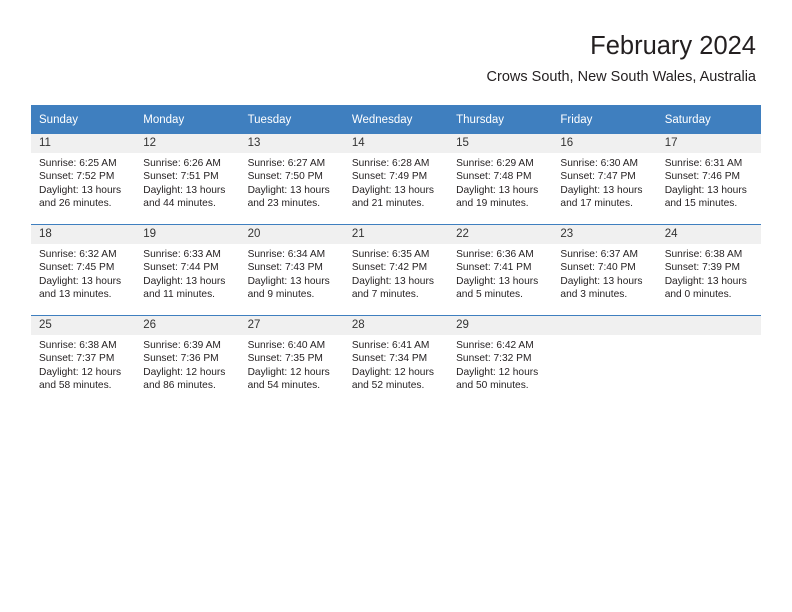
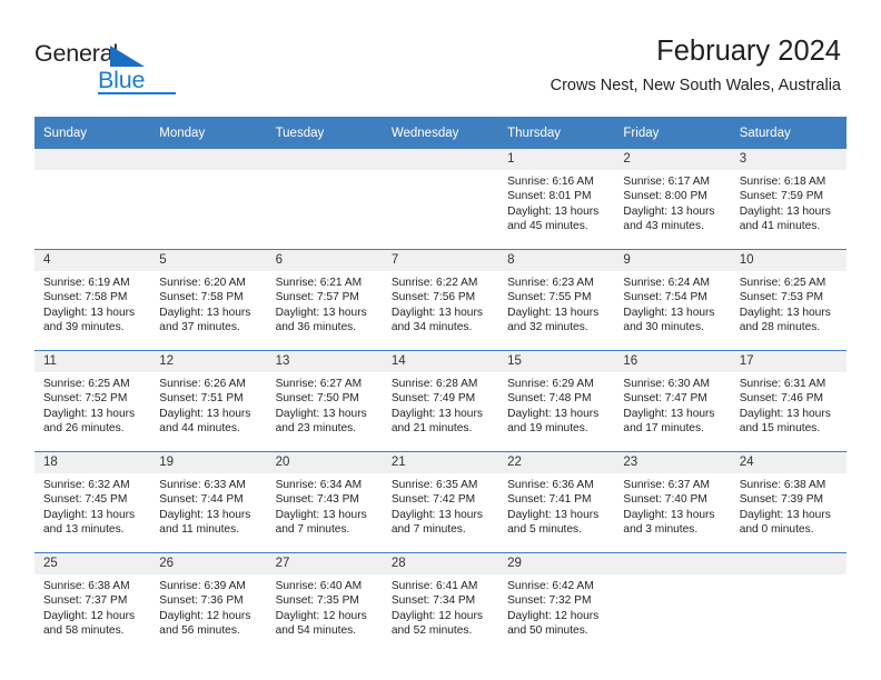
+ General
+ Blue
  February 2024
- Crows South, New South Wales, Australia
+ Crows Nest, New South Wales, Australia
  Sunday	Monday	Tuesday	Wednesday	Thursday	Friday	Saturday
+ 				1Sunrise: 6:16 AMSunset: 8:01 PMDaylight: 13 hoursand 45 minutes.	2Sunrise: 6:17 AMSunset: 8:00 PMDaylight: 13 hoursand 43 minutes.	3Sunrise: 6:18 AMSunset: 7:59 PMDaylight: 13 hoursand 41 minutes.
+ 4Sunrise: 6:19 AMSunset: 7:58 PMDaylight: 13 hoursand 39 minutes.	5Sunrise: 6:20 AMSunset: 7:58 PMDaylight: 13 hoursand 37 minutes.	6Sunrise: 6:21 AMSunset: 7:57 PMDaylight: 13 hoursand 36 minutes.	7Sunrise: 6:22 AMSunset: 7:56 PMDaylight: 13 hoursand 34 minutes.	8Sunrise: 6:23 AMSunset: 7:55 PMDaylight: 13 hoursand 32 minutes.	9Sunrise: 6:24 AMSunset: 7:54 PMDaylight: 13 hoursand 30 minutes.	10Sunrise: 6:25 AMSunset: 7:53 PMDaylight: 13 hoursand 28 minutes.
  11Sunrise: 6:25 AMSunset: 7:52 PMDaylight: 13 hoursand 26 minutes.	12Sunrise: 6:26 AMSunset: 7:51 PMDaylight: 13 hoursand 44 minutes.	13Sunrise: 6:27 AMSunset: 7:50 PMDaylight: 13 hoursand 23 minutes.	14Sunrise: 6:28 AMSunset: 7:49 PMDaylight: 13 hoursand 21 minutes.	15Sunrise: 6:29 AMSunset: 7:48 PMDaylight: 13 hoursand 19 minutes.	16Sunrise: 6:30 AMSunset: 7:47 PMDaylight: 13 hoursand 17 minutes.	17Sunrise: 6:31 AMSunset: 7:46 PMDaylight: 13 hoursand 15 minutes.
- 18Sunrise: 6:32 AMSunset: 7:45 PMDaylight: 13 hoursand 13 minutes.	19Sunrise: 6:33 AMSunset: 7:44 PMDaylight: 13 hoursand 11 minutes.	20Sunrise: 6:34 AMSunset: 7:43 PMDaylight: 13 hoursand 9 minutes.	21Sunrise: 6:35 AMSunset: 7:42 PMDaylight: 13 hoursand 7 minutes.	22Sunrise: 6:36 AMSunset: 7:41 PMDaylight: 13 hoursand 5 minutes.	23Sunrise: 6:37 AMSunset: 7:40 PMDaylight: 13 hoursand 3 minutes.	24Sunrise: 6:38 AMSunset: 7:39 PMDaylight: 13 hoursand 0 minutes.
+ 18Sunrise: 6:32 AMSunset: 7:45 PMDaylight: 13 hoursand 13 minutes.	19Sunrise: 6:33 AMSunset: 7:44 PMDaylight: 13 hoursand 11 minutes.	20Sunrise: 6:34 AMSunset: 7:43 PMDaylight: 13 hoursand 7 minutes.	21Sunrise: 6:35 AMSunset: 7:42 PMDaylight: 13 hoursand 7 minutes.	22Sunrise: 6:36 AMSunset: 7:41 PMDaylight: 13 hoursand 5 minutes.	23Sunrise: 6:37 AMSunset: 7:40 PMDaylight: 13 hoursand 3 minutes.	24Sunrise: 6:38 AMSunset: 7:39 PMDaylight: 13 hoursand 0 minutes.
- 25Sunrise: 6:38 AMSunset: 7:37 PMDaylight: 12 hoursand 58 minutes.	26Sunrise: 6:39 AMSunset: 7:36 PMDaylight: 12 hoursand 86 minutes.	27Sunrise: 6:40 AMSunset: 7:35 PMDaylight: 12 hoursand 54 minutes.	28Sunrise: 6:41 AMSunset: 7:34 PMDaylight: 12 hoursand 52 minutes.	29Sunrise: 6:42 AMSunset: 7:32 PMDaylight: 12 hoursand 50 minutes.
+ 25Sunrise: 6:38 AMSunset: 7:37 PMDaylight: 12 hoursand 58 minutes.	26Sunrise: 6:39 AMSunset: 7:36 PMDaylight: 12 hoursand 56 minutes.	27Sunrise: 6:40 AMSunset: 7:35 PMDaylight: 12 hoursand 54 minutes.	28Sunrise: 6:41 AMSunset: 7:34 PMDaylight: 12 hoursand 52 minutes.	29Sunrise: 6:42 AMSunset: 7:32 PMDaylight: 12 hoursand 50 minutes.
